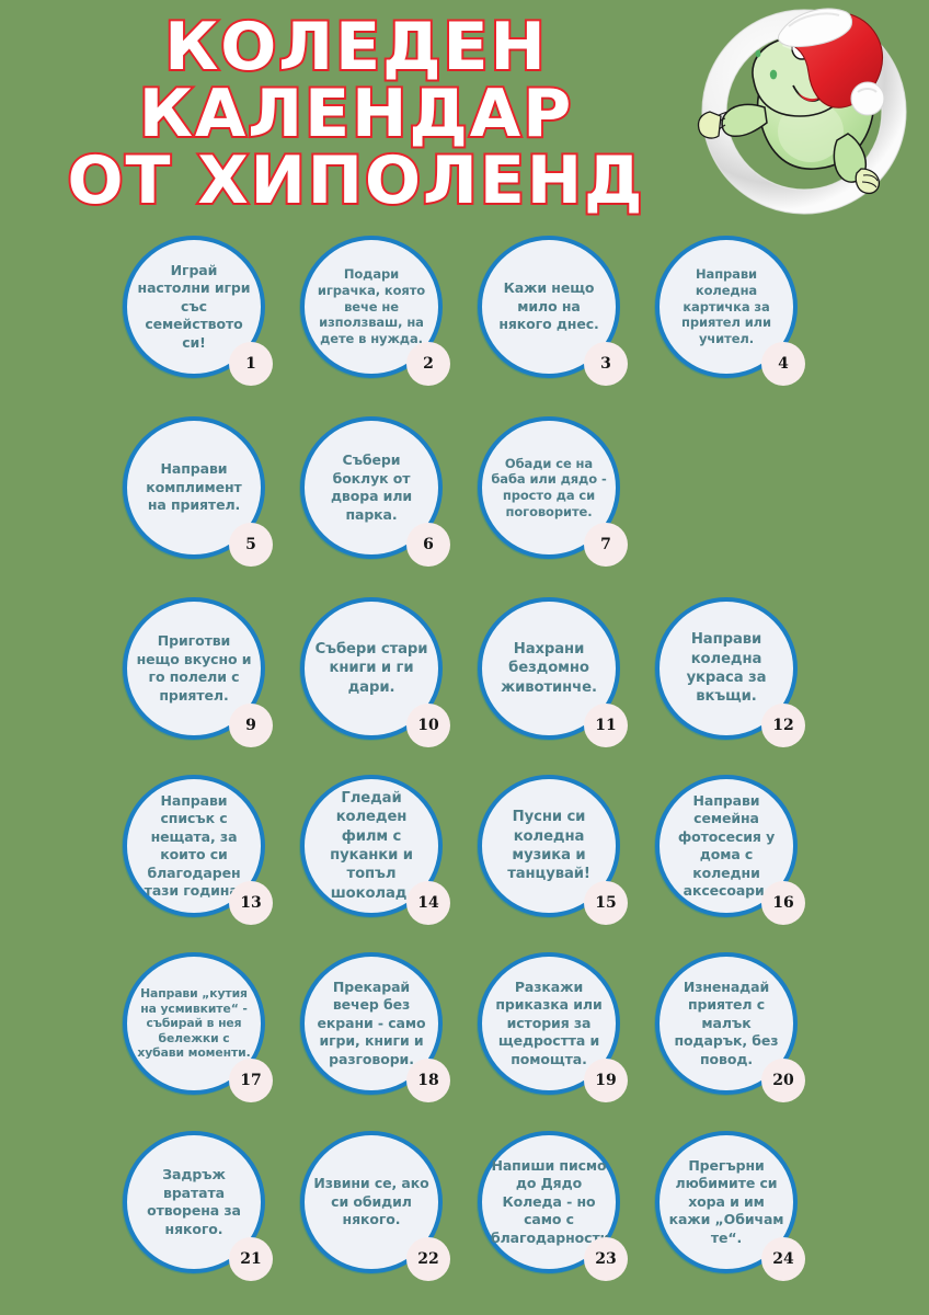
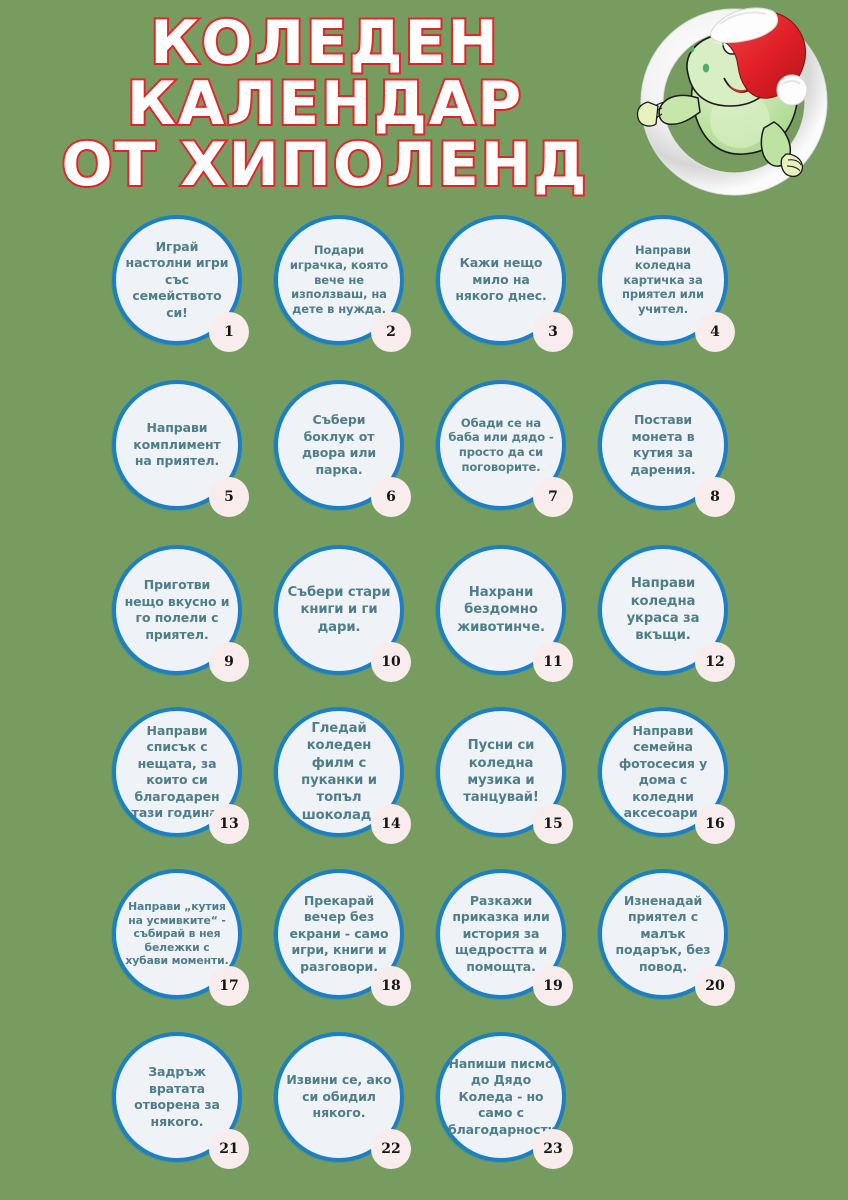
  КОЛЕДЕН
  КАЛЕНДАР
  ОТ ХИПОЛЕНД
  Играй настолни игри със семейството си!
  1
  Подари играчка, която вече не използваш, на дете в нужда.
  2
  Кажи нещо мило на някого днес.
  3
  Направи коледна картичка за приятел или учител.
  4
  Направи комплимент на приятел.
  5
  Събери боклук от двора или парка.
  6
  Обади се на баба или дядо - просто да си поговорите.
  7
+ Постави монета в кутия за дарения.
+ 8
  Приготви нещо вкусно и го полели с приятел.
  9
  Събери стари книги и ги дари.
  10
  Нахрани бездомно животинче.
  11
  Направи коледна украса за вкъщи.
  12
  Направи списък с нещата, за които си благодарен тази годин
  13
  Гледай коледен филм с пуканки и топъл шоколад
  14
  Пусни си коледна музика и танцувай!
  15
  Направи семейна фотосесия у дома с коледни аксесоари
  16
  Направи „кутия на усмивките“ - събирай в нея бележки с хубави моменти.
  17
  Прекарай вечер без екрани - само игри, книги и разговори.
  18
  Разкажи приказка или история за щедростта и помощта.
  19
  Изненадай приятел с малък подарък, без повод.
  20
  Задръж вратата отворена за някого.
  21
  Извини се, ако си обидил някого.
  22
  Напиши писмо до Дядо Коледа - но само с благодарност
  23
- Прегърни любимите си хора и им кажи „Обичам те“.
- 24
